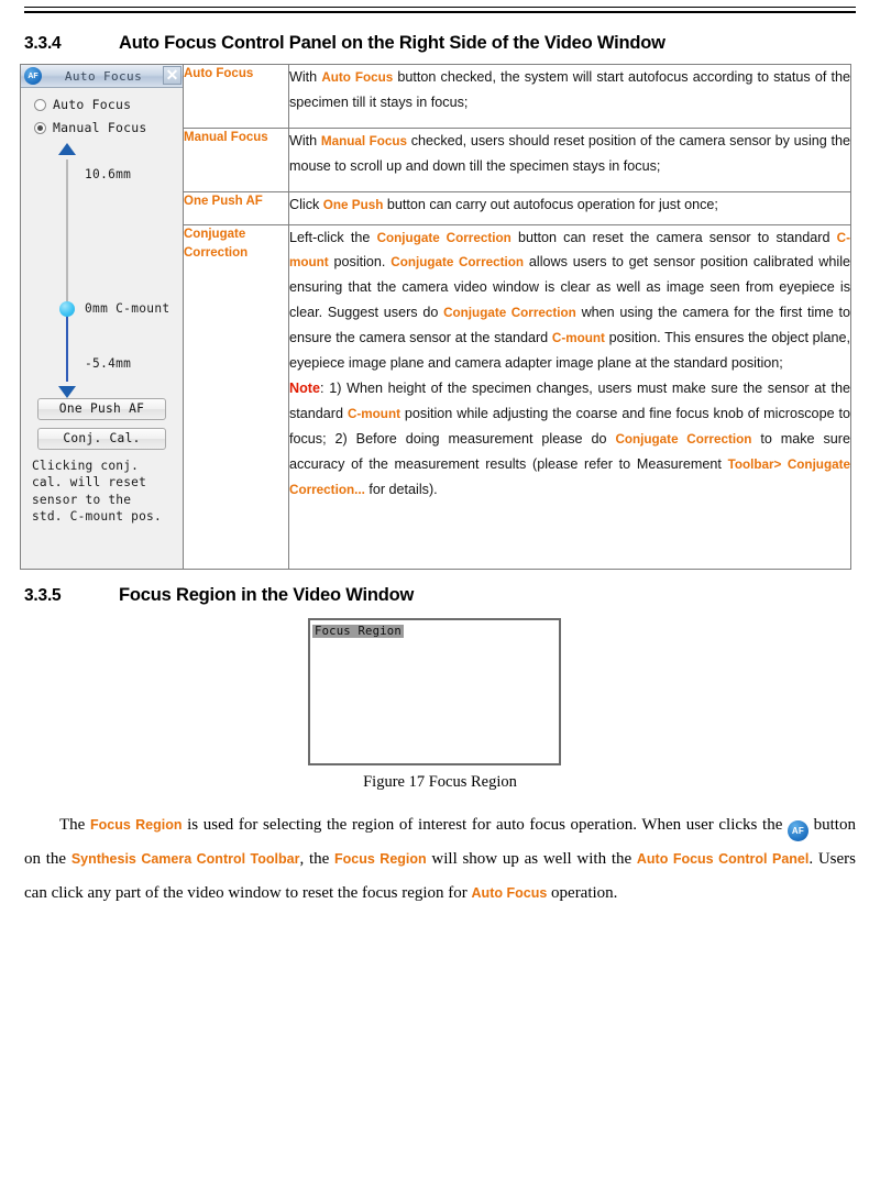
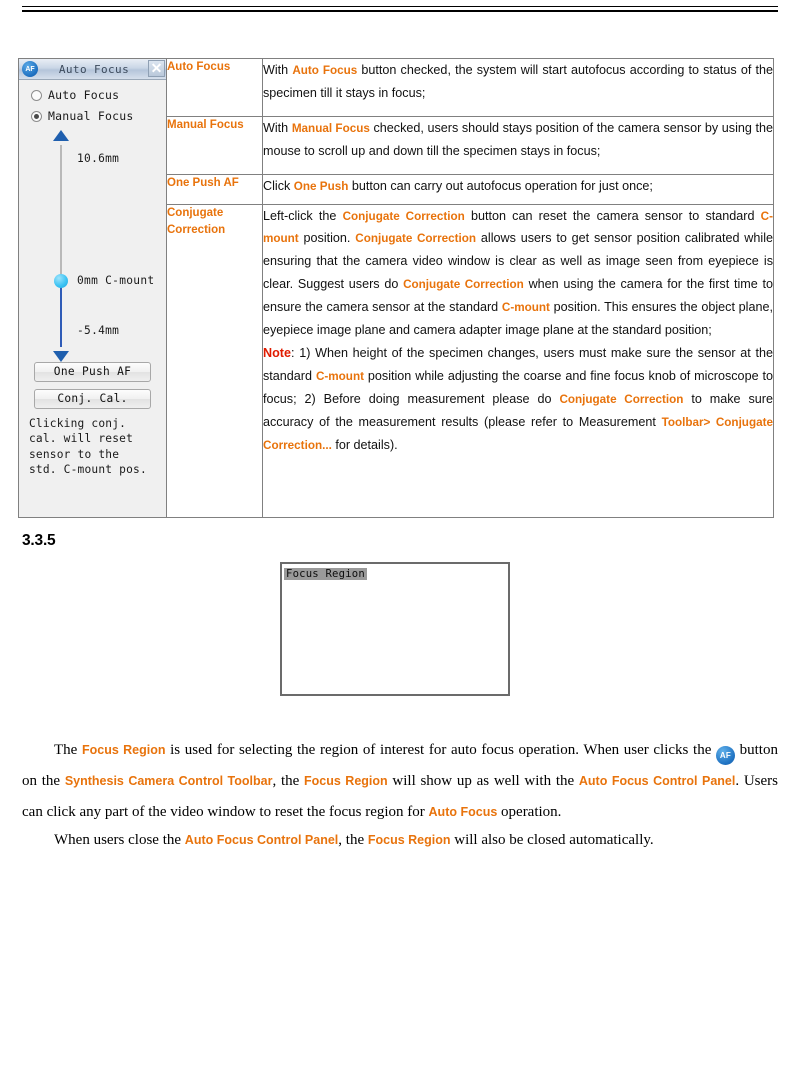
- 3.3.4
- Auto Focus Control Panel on the Right Side of the Video Window
  Auto Focus ✕ Auto Focus Manual Focus 10.6mm 0mm C-mount -5.4mm One Push AF Conj. Cal. Clicking conj. cal. will reset sensor to the std. C-mount pos.	Auto Focus	With Auto Focus button checked, the system will start autofocus according to status of the specimen till it stays in focus;
- Manual Focus	With Manual Focus checked, users should reset position of the camera sensor by using the mouse to scroll up and down till the specimen stays in focus;
+ Manual Focus	With Manual Focus checked, users should stays position of the camera sensor by using the mouse to scroll up and down till the specimen stays in focus;
  One Push AF	Click One Push button can carry out autofocus operation for just once;
  Conjugate Correction	Left-click the Conjugate Correction button can reset the camera sensor to standard C-mount position. Conjugate Correction allows users to get sensor position calibrated while ensuring that the camera video window is clear as well as image seen from eyepiece is clear. Suggest users do Conjugate Correction when using the camera for the first time to ensure the camera sensor at the standard C-mount position. This ensures the object plane, eyepiece image plane and camera adapter image plane at the standard position;Note: 1) When height of the specimen changes, users must make sure the sensor at the standard C-mount position while adjusting the coarse and fine focus knob of microscope to focus; 2) Before doing measurement please do Conjugate Correction to make sure accuracy of the measurement results (please refer to Measurement Toolbar> Conjugate Correction... for details).
  3.3.5
- Focus Region in the Video Window
  Focus Region
- Figure 17 Focus Region
  The Focus Region is used for selecting the region of interest for auto focus operation. When user clicks the AF button on the Synthesis Camera Control Toolbar, the Focus Region will show up as well with the Auto Focus Control Panel. Users can click any part of the video window to reset the focus region for Auto Focus operation.
+ When users close the Auto Focus Control Panel, the Focus Region will also be closed automatically.
